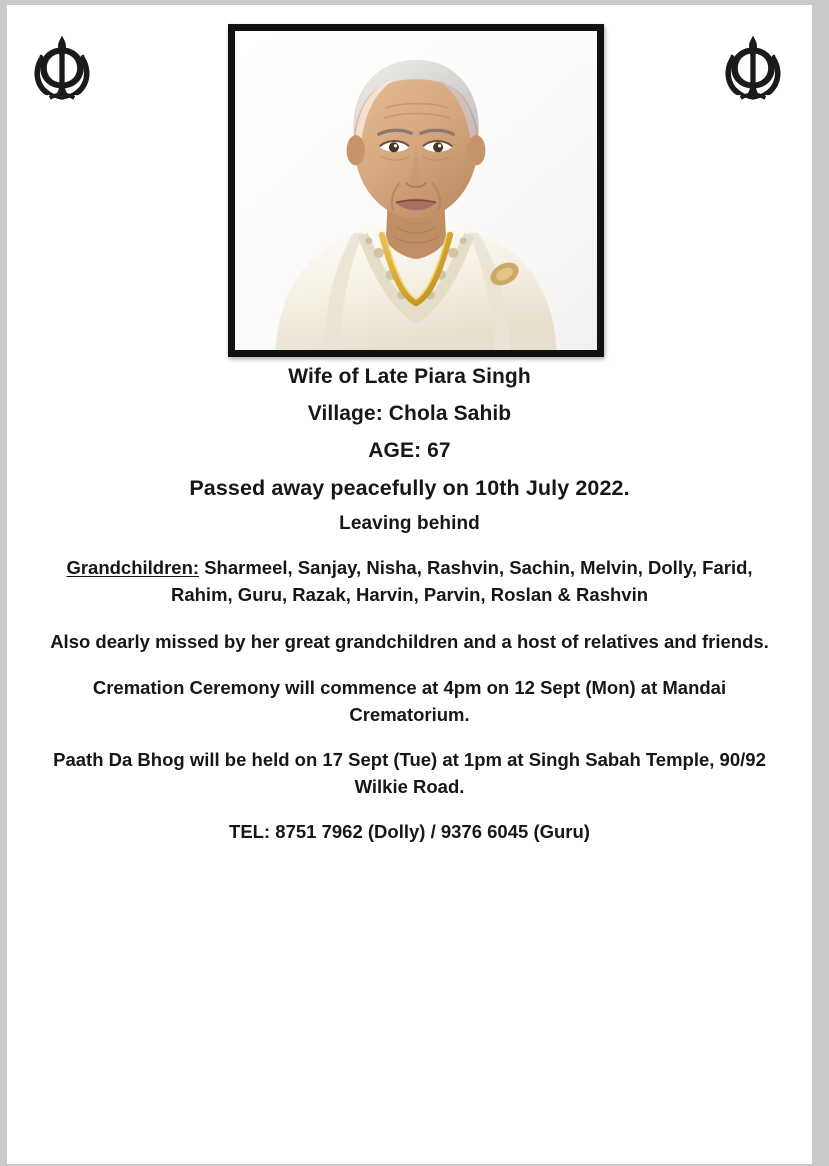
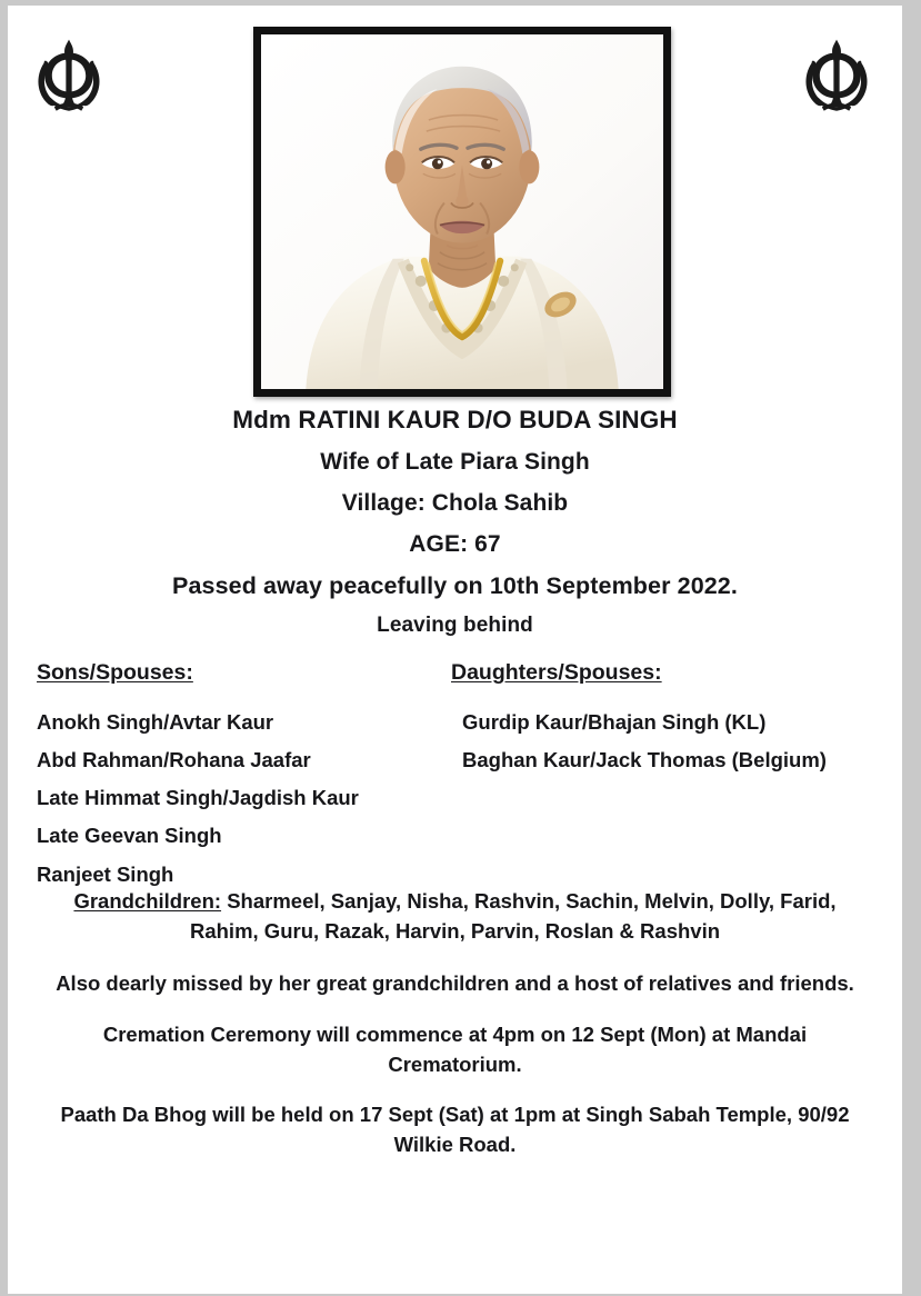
+ Mdm RATINI KAUR D/O BUDA SINGH
  Wife of Late Piara Singh
  Village: Chola Sahib
  AGE: 67
- Passed away peacefully on 10th July 2022.
+ Passed away peacefully on 10th September 2022.
  Leaving behind
+ Sons/Spouses:
+ Anokh Singh/Avtar Kaur
+ Abd Rahman/Rohana Jaafar
+ Late Himmat Singh/Jagdish Kaur
+ Late Geevan Singh
+ Ranjeet Singh
+ Daughters/Spouses:
+ Gurdip Kaur/Bhajan Singh (KL)
+ Baghan Kaur/Jack Thomas (Belgium)
  Grandchildren: Sharmeel, Sanjay, Nisha, Rashvin, Sachin, Melvin, Dolly, Farid, Rahim, Guru, Razak, Harvin, Parvin, Roslan & Rashvin
  Also dearly missed by her great grandchildren and a host of relatives and friends.
  Cremation Ceremony will commence at 4pm on 12 Sept (Mon) at Mandai Crematorium.
- Paath Da Bhog will be held on 17 Sept (Tue) at 1pm at Singh Sabah Temple, 90/92 Wilkie Road.
+ Paath Da Bhog will be held on 17 Sept (Sat) at 1pm at Singh Sabah Temple, 90/92 Wilkie Road.
- TEL: 8751 7962 (Dolly) / 9376 6045 (Guru)
